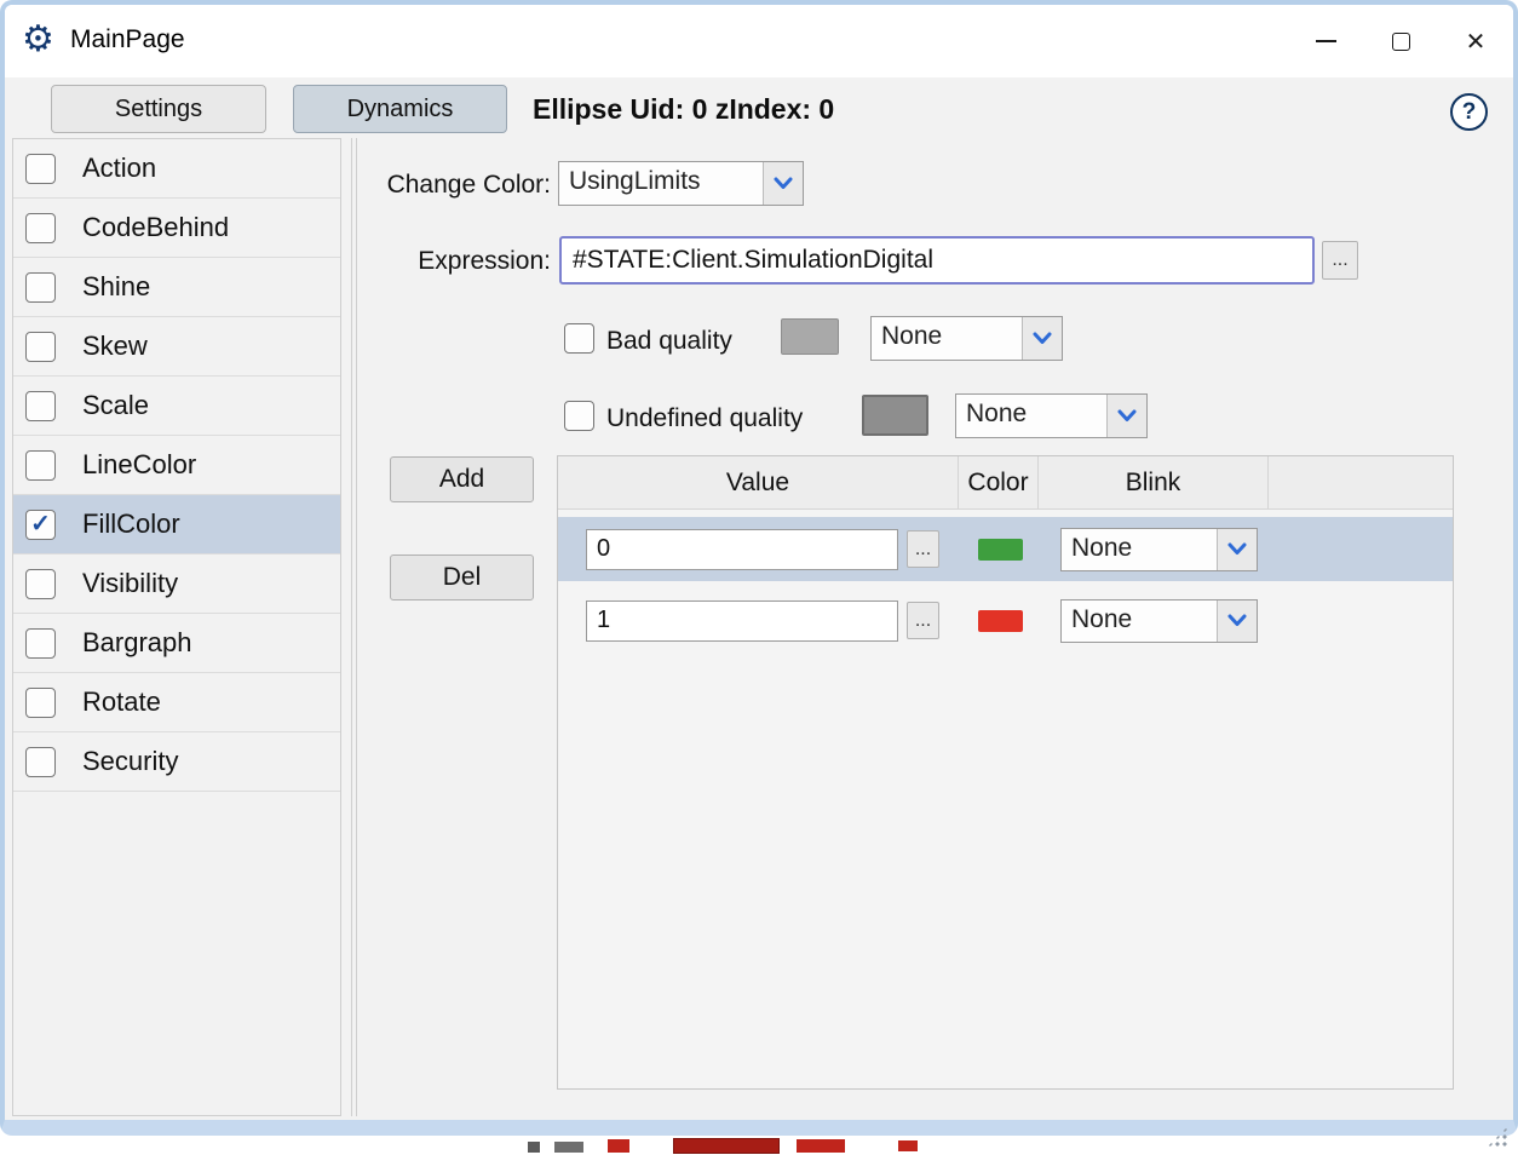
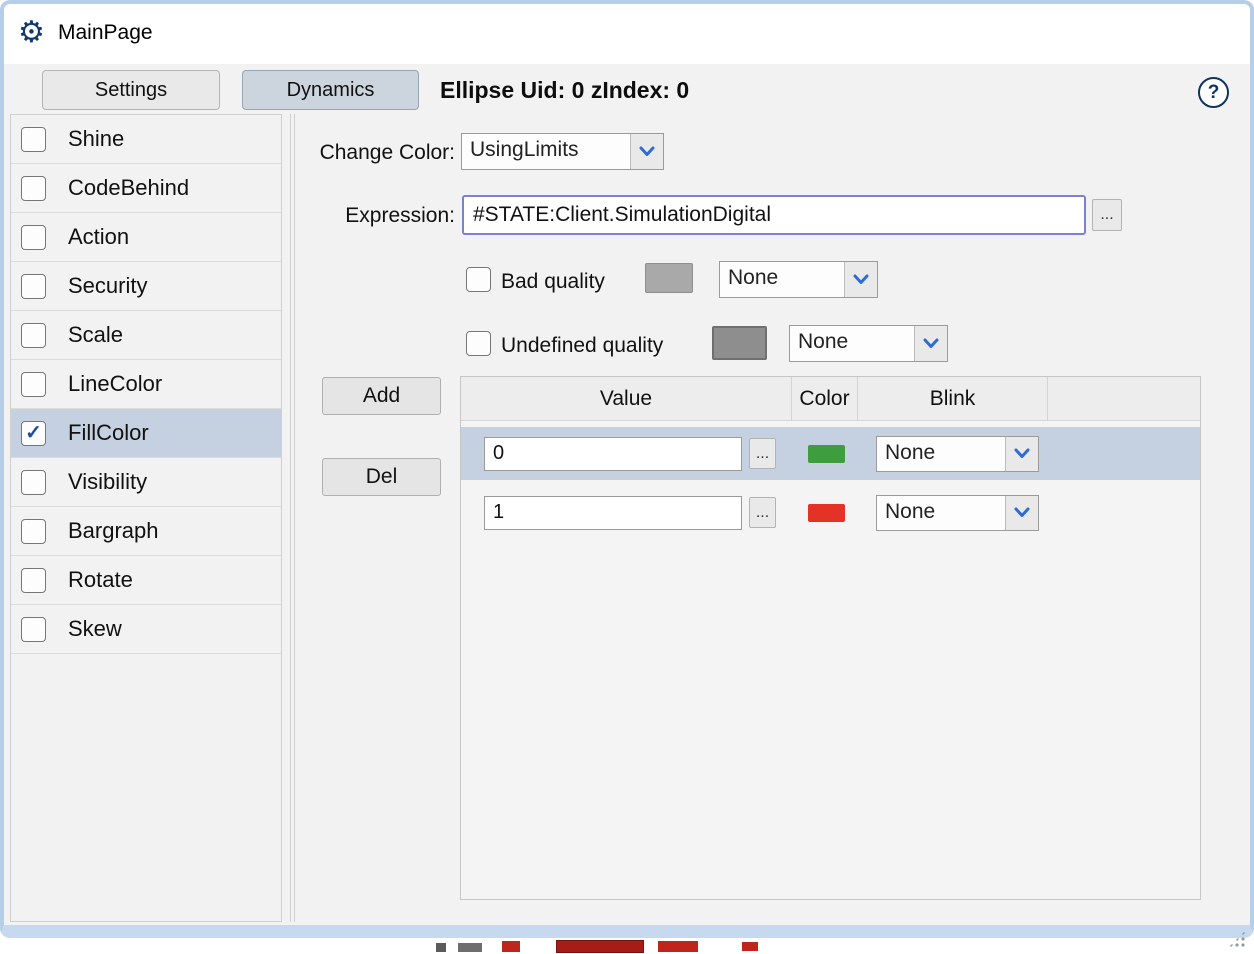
  ⚙
  MainPage
- ✕
  Settings
  Dynamics
  Ellipse Uid: 0 zIndex: 0
  ?
- Action
+ Shine
  CodeBehind
- Shine
+ Action
- Skew
+ Security
  Scale
  LineColor
  ✓
  FillColor
  Visibility
  Bargraph
  Rotate
- Security
+ Skew
  Change Color:
  UsingLimits
  Expression:
  #STATE:Client.SimulationDigital
  ...
  Bad quality
  None
  Undefined quality
  None
  Add
  Del
  Value
  Color
  Blink
  0
  ...
  None
  1
  ...
  None
